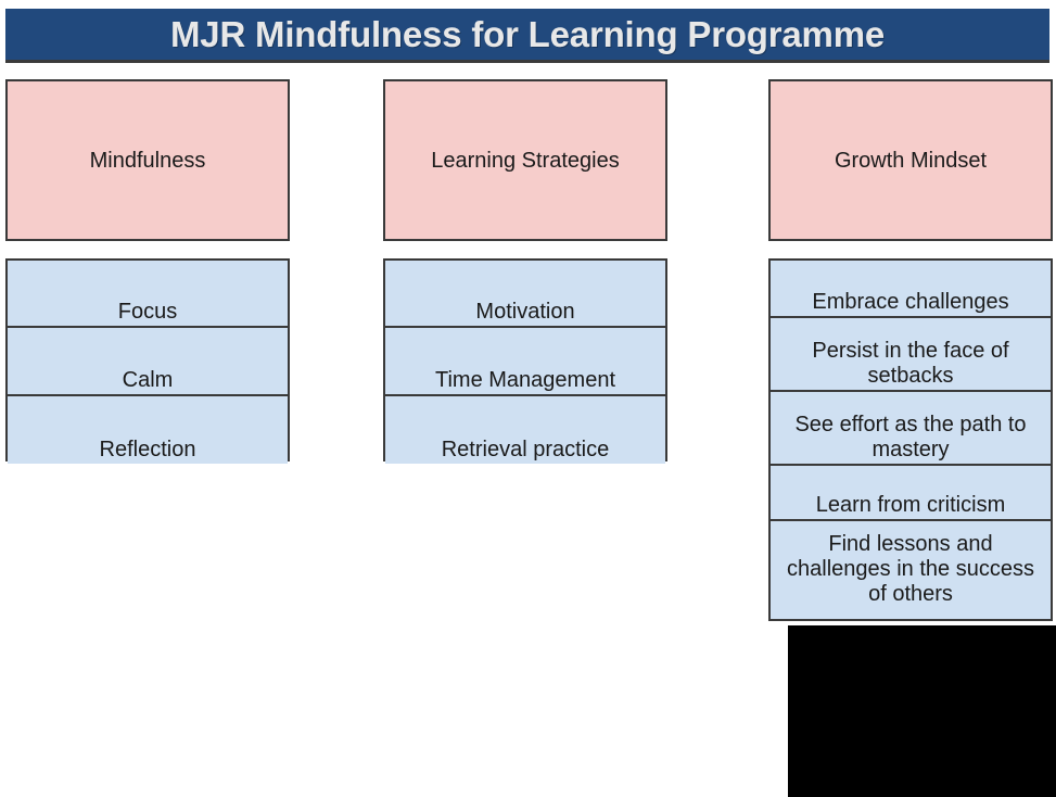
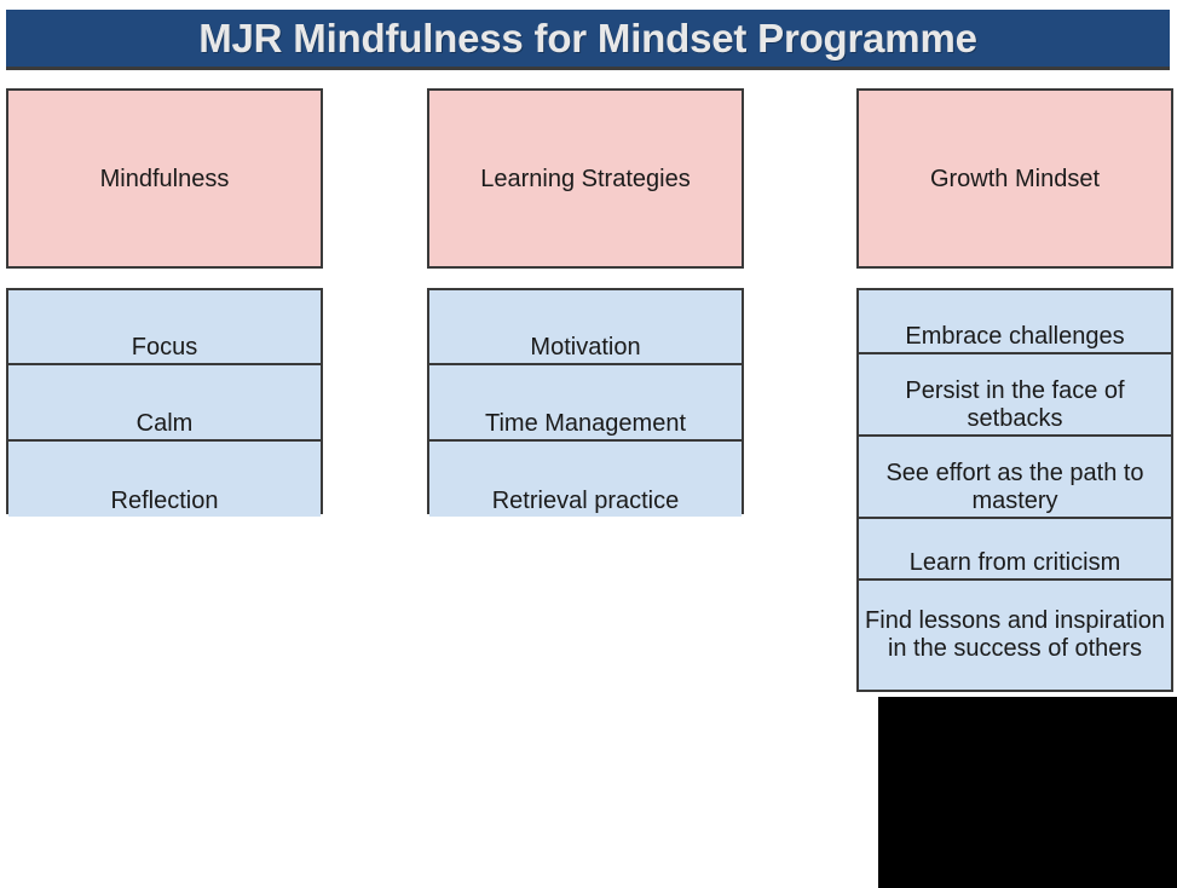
- MJR Mindfulness for Learning Programme
+ MJR Mindfulness for Mindset Programme
  Mindfulness
  Focus
  Calm
  Reflection
  Learning Strategies
  Motivation
  Time Management
  Retrieval practice
  Growth Mindset
  Embrace challenges
  Persist in the face of setbacks
  See effort as the path to mastery
  Learn from criticism
- Find lessons and challenges in the success of others
+ Find lessons and inspiration in the success of others
